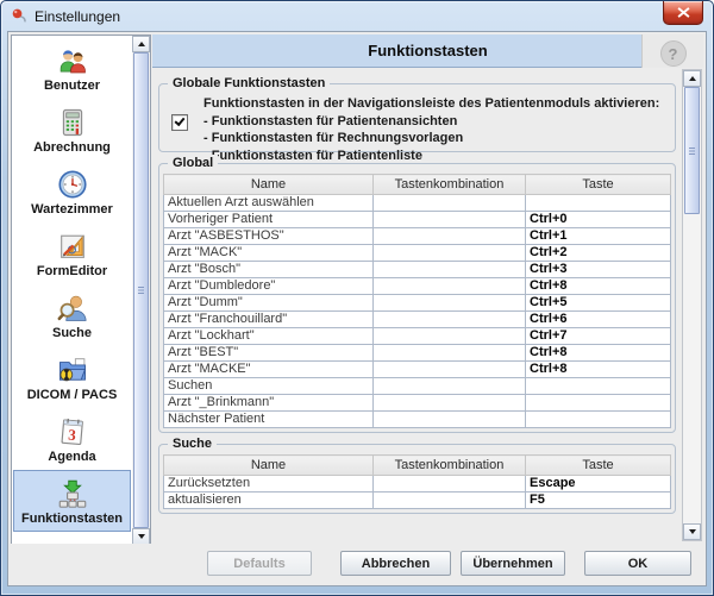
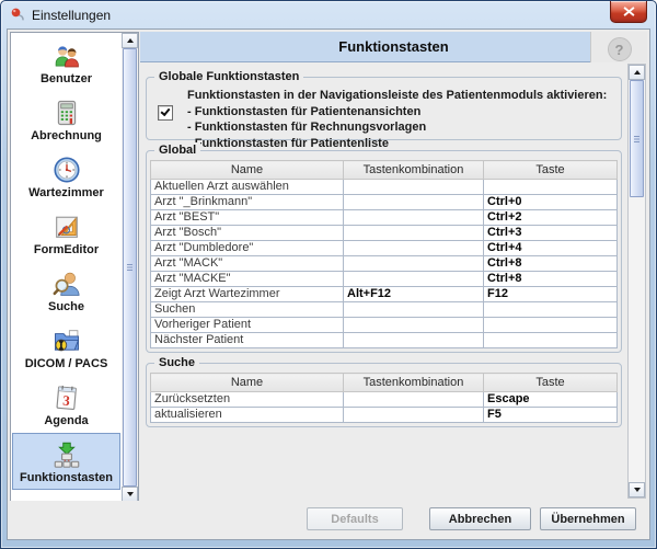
  Einstellungen
  Benutzer
  Abrechnung
  Wartezimmer
  FormEditor
  Suche
  DICOM / PACS
  Agenda
  Funktionstasten
  Funktionstasten
  ?
  Globale Funktionstasten
  Funktionstasten in der Navigationsleiste des Patientenmoduls aktivieren:
  - Funktionstasten für Patientenansichten
  - Funktionstasten für Rechnungsvorlagen
  unktionstasten für Patientenliste
  Global
  Name	Tastenkombination	Taste
  Aktuellen Arzt auswählen
- Vorheriger Patient		Ctrl+0
+ Arzt "_Brinkmann"		Ctrl+0
- Arzt "ASBESTHOS"		Ctrl+1
- Arzt "MACK"		Ctrl+2
+ Arzt "BEST"		Ctrl+2
  Arzt "Bosch"		Ctrl+3
- Arzt "Dumbledore"		Ctrl+8
+ Arzt "Dumbledore"		Ctrl+4
- Arzt "Dumm"		Ctrl+5
- Arzt "Franchouillard"		Ctrl+6
- Arzt "Lockhart"		Ctrl+7
- Arzt "BEST"		Ctrl+8
+ Arzt "MACK"		Ctrl+8
  Arzt "MACKE"		Ctrl+8
+ Zeigt Arzt Wartezimmer	Alt+F12	F12
  Suchen
- Arzt "_Brinkmann"
+ Vorheriger Patient
  Nächster Patient
  Suche
  Name	Tastenkombination	Taste
  Zurücksetzten		Escape
  aktualisieren		F5
  Defaults
  Abbrechen
  Übernehmen
- OK
